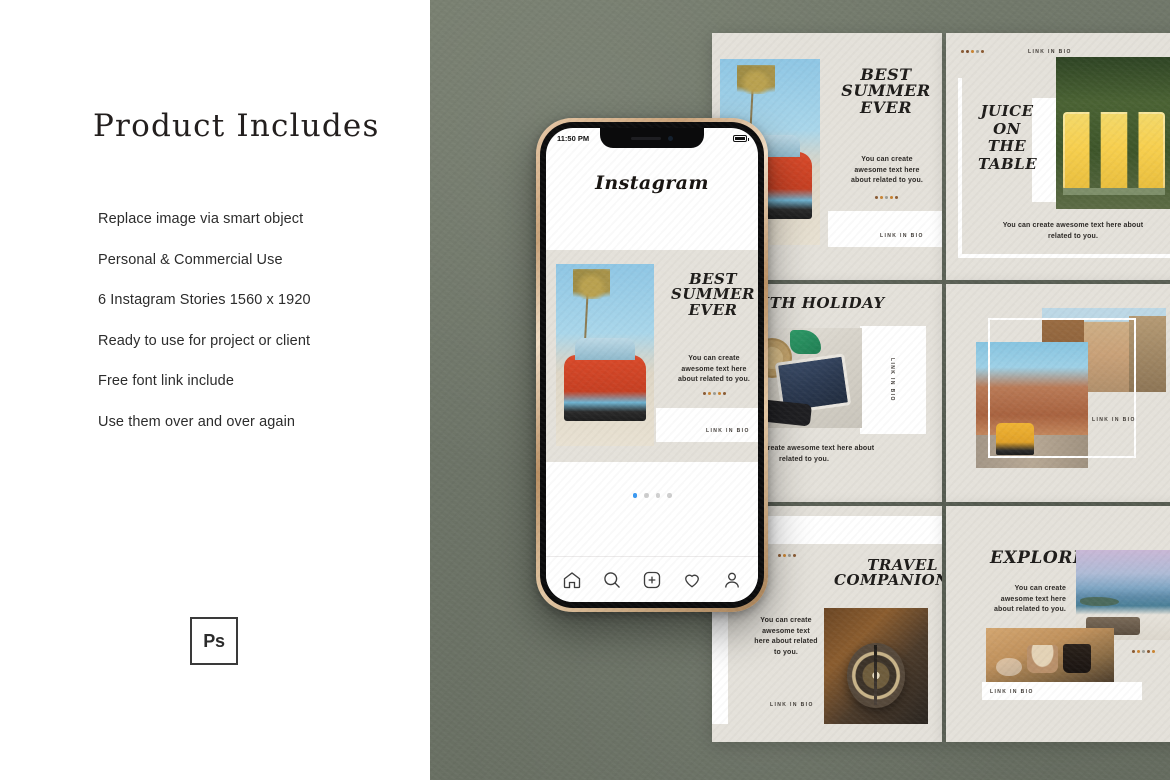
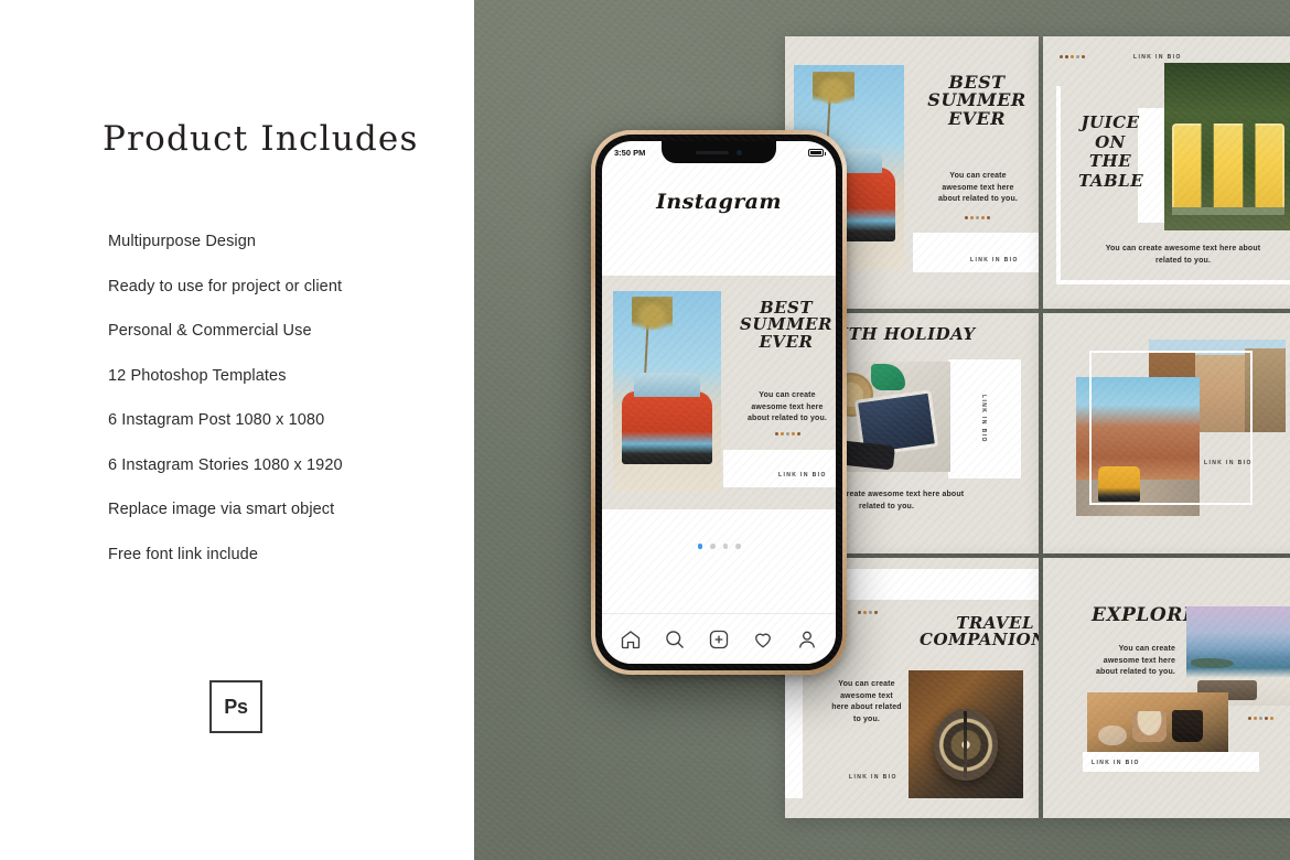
  Product Includes
+ Multipurpose Design
- Replace image via smart object
+ Ready to use for project or client
  Personal & Commercial Use
+ 12 Photoshop Templates
+ 6 Instagram Post 1080 x 1080
- 6 Instagram Stories 1560 x 1920
+ 6 Instagram Stories 1080 x 1920
- Ready to use for project or client
+ Replace image via smart object
  Free font link include
- Use them over and over again
  Ps
- 11:50 PM
+ 3:50 PM
